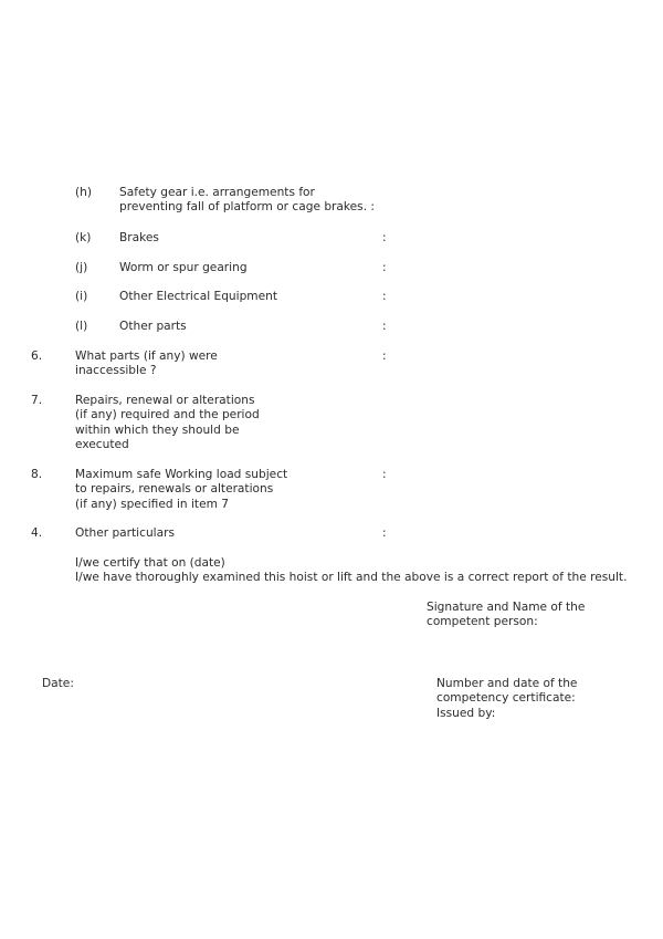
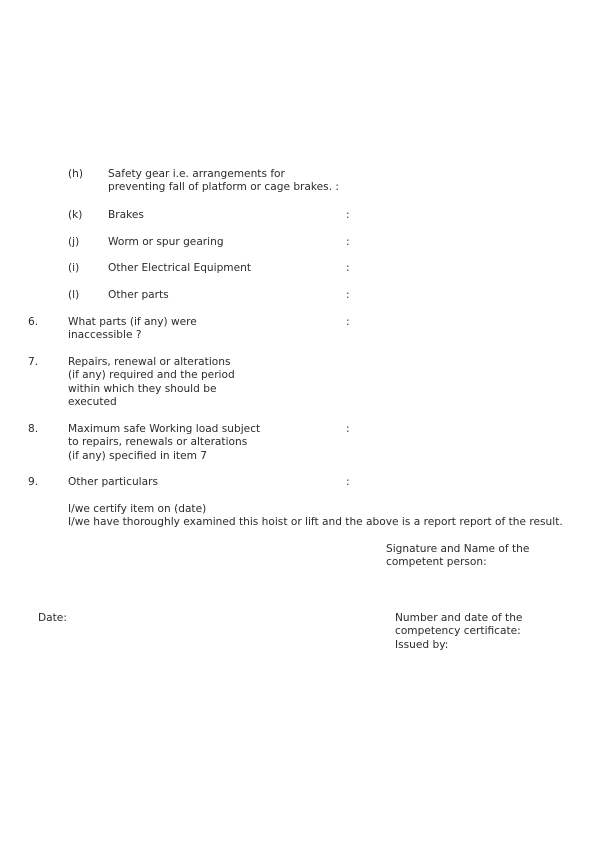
  (h)
  Safety gear i.e. arrangements for
  preventing fall of platform or cage brakes. :
  (k)
  Brakes
  :
  (j)
  Worm or spur gearing
  :
  (i)
  Other Electrical Equipment
  :
  (l)
  Other parts
  :
  6.
  What parts (if any) were
  inaccessible ?
  :
  7.
  Repairs, renewal or alterations
  (if any) required and the period
  within which they should be
  executed
  8.
  Maximum safe Working load subject
  to repairs, renewals or alterations
  (if any) specified in item 7
  :
- 4.
+ 9.
  Other particulars
  :
- I/we certify that on (date)
+ I/we certify item on (date)
- I/we have thoroughly examined this hoist or lift and the above is a correct report of the result.
+ I/we have thoroughly examined this hoist or lift and the above is a report report of the result.
  Signature and Name of the
  competent person:
  Date:
  Number and date of the
  competency certificate:
  Issued by:
